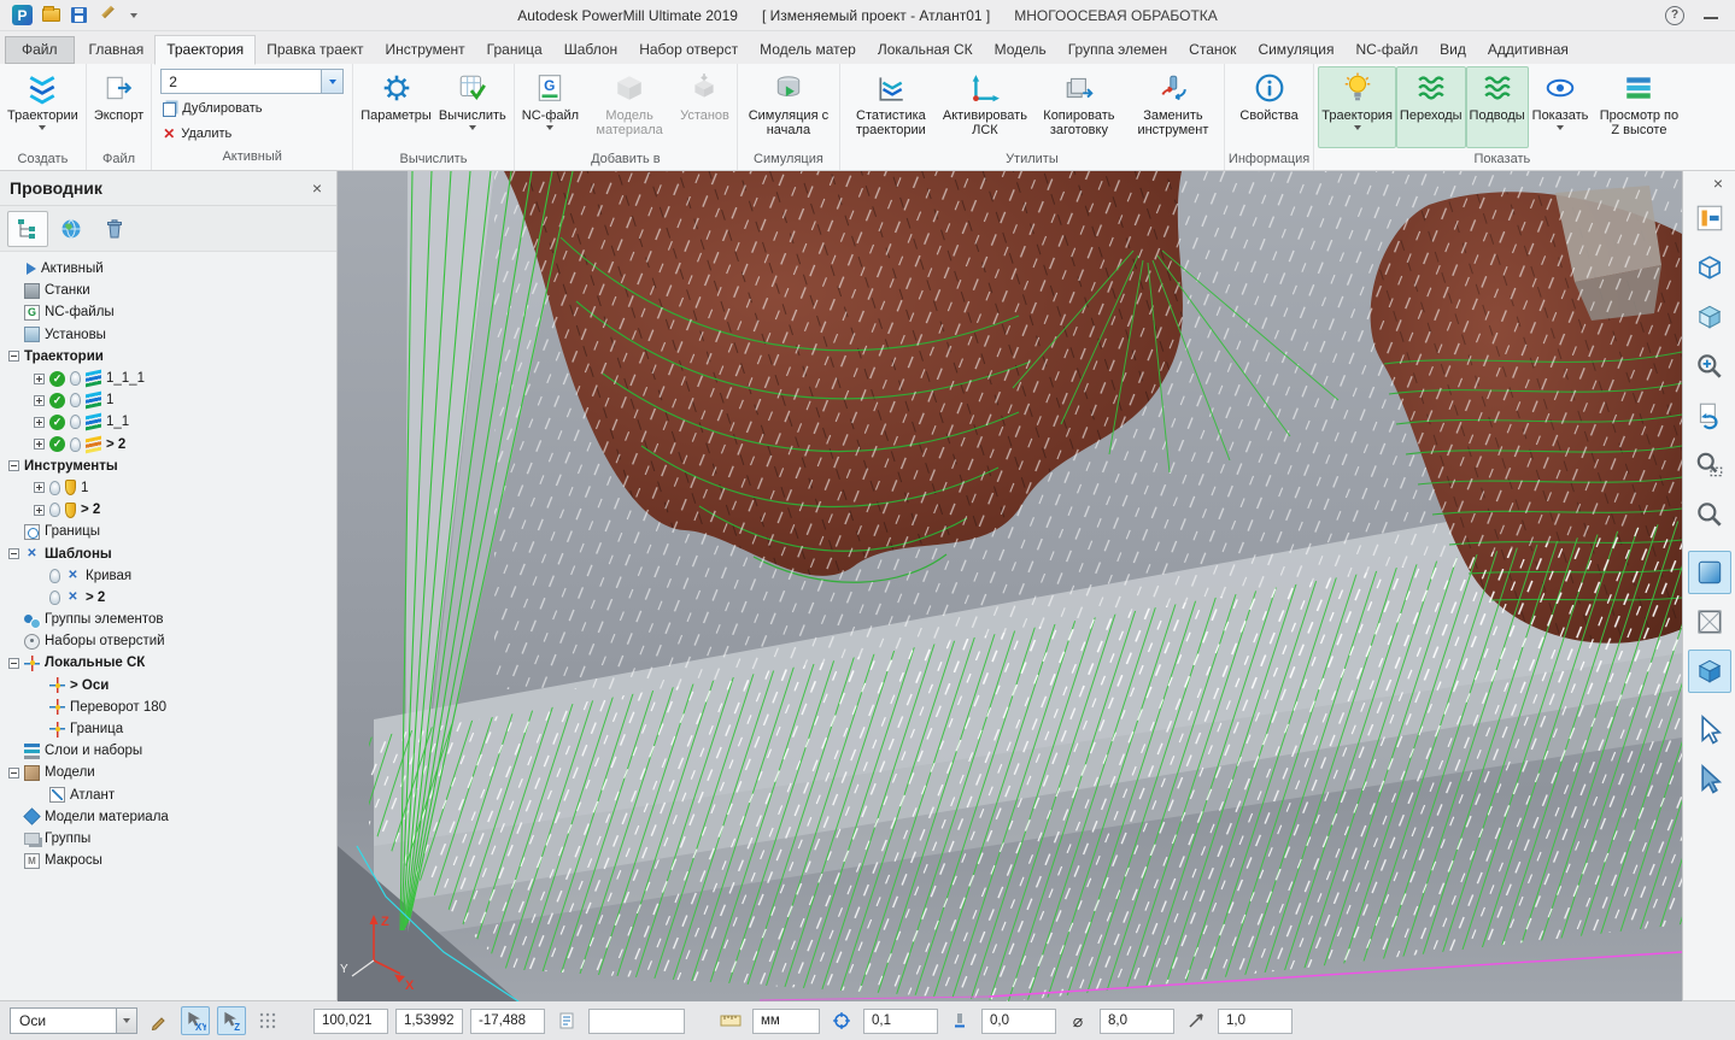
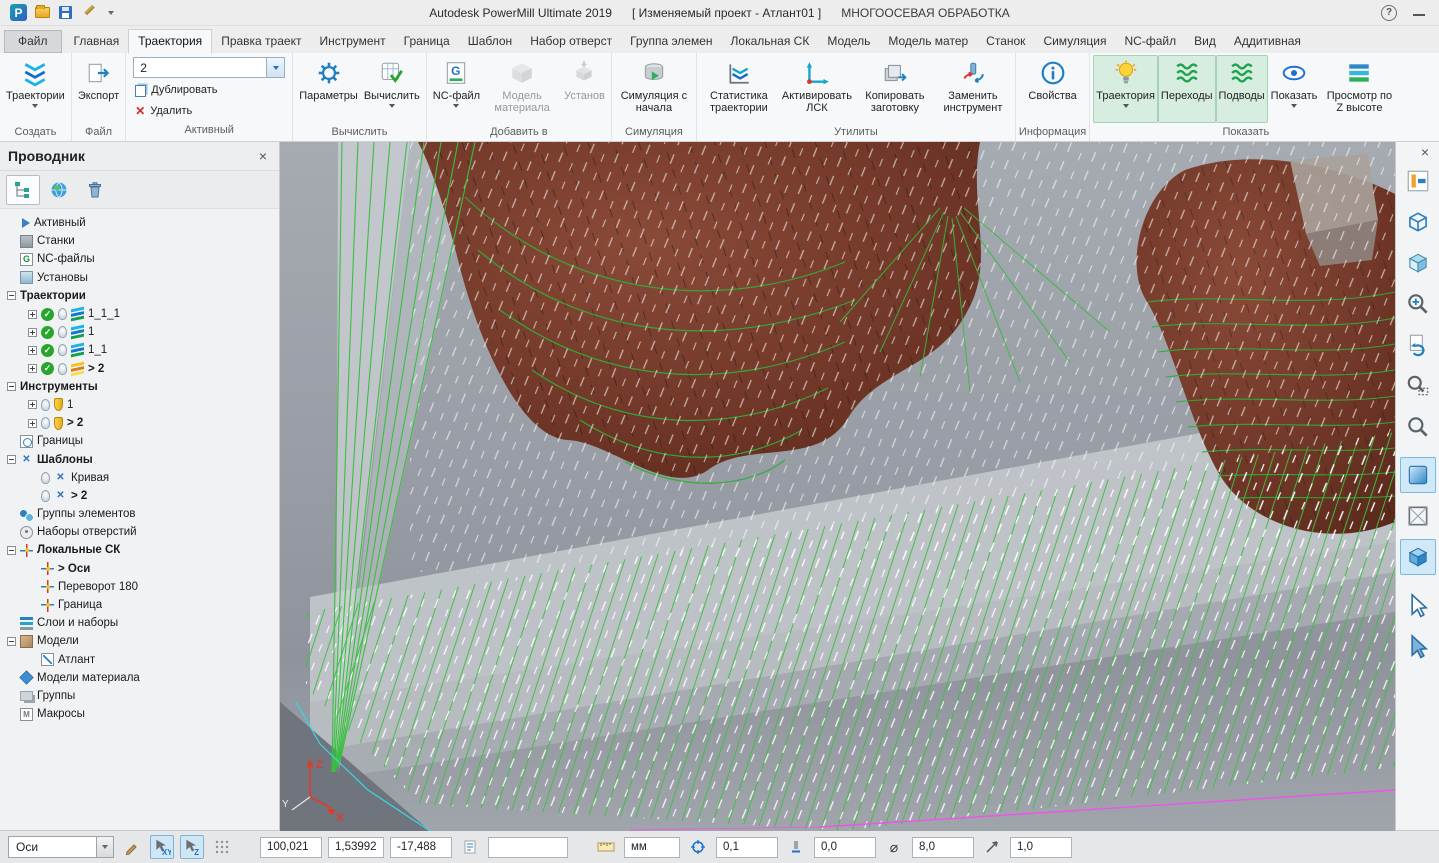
  P
  Autodesk PowerMill Ultimate 2019
  [ Изменяемый проект - Атлант01 ]
  МНОГООСЕВАЯ ОБРАБОТКА
  Файл
  Главная
  Траектория
  Правка траект
  Инструмент
  Граница
  Шаблон
  Набор отверст
- Модель матер
+ Группа элемен
  Локальная СК
  Модель
- Группа элемен
+ Модель матер
  Станок
  Симуляция
  NC-файл
  Вид
  Аддитивная
  Траектории
  Создать
  Экспорт
  Файл
  2
  Дублировать
  Удалить
  Активный
  Параметры
  Вычислить
  Вычислить
  G
  NC-файл
  Модель материала
  Установ
  Добавить в
  Симуляция с начала
  Симуляция
  Статистика траектории
  Активировать ЛСК
  Копировать заготовку
  Заменить инструмент
  Утилиты
  Свойства
  Информация
  Траектория
  Переходы
  Подводы
  Показать
  Просмотр по Z высоте
  Показать
  Проводник
  Активный
  Станки
  NC-файлы
  Установы
  Траектории
  1_1_1
  1
  1_1
  > 2
  Инструменты
  1
  > 2
  Границы
  Шаблоны
  Кривая
  > 2
  Группы элементов
  Наборы отверстий
  Локальные СК
  > Оси
  Переворот 180
  Граница
  Слои и наборы
  Модели
  Атлант
  Модели материала
  Группы
  Макросы
  Z
  X
  Y
  Оси
  XY
  Z
  100,021
  1,53992
  -17,488
  мм
  0,1
  0,0
  8,0
  1,0
